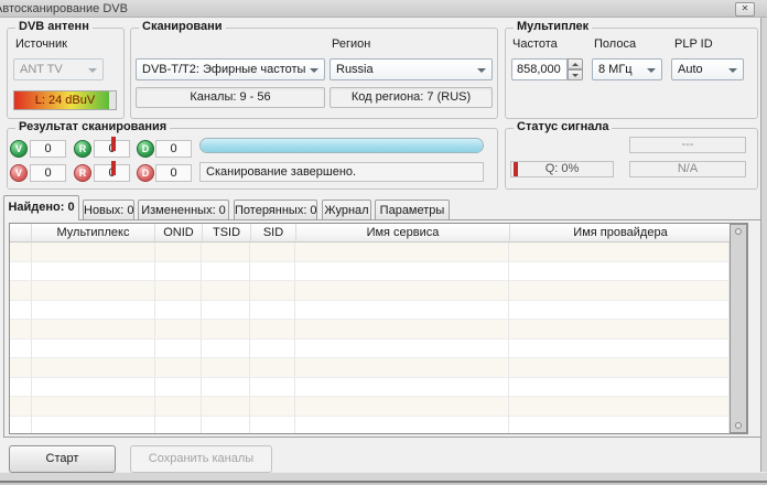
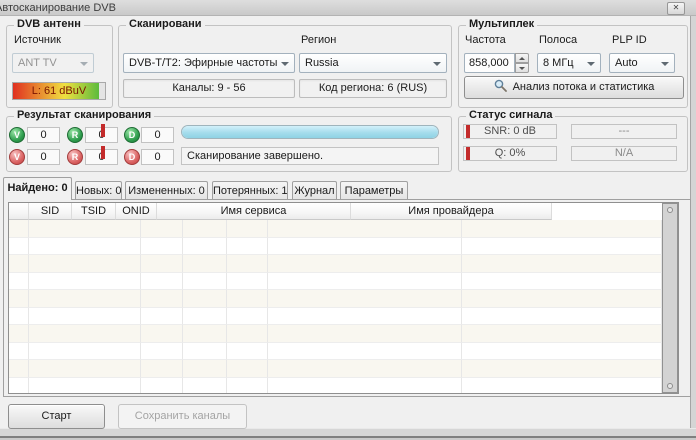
  втосканирование DVB
  ✕
  DVB антенн
  Источник
  ANT TV
- L: 24 dBuV
+ L: 61 dBuV
  Сканировани
  Регион
  DVB-T/T2: Эфирные частоты
  Russia
  Каналы: 9 - 56
- Код региона: 7 (RUS)
+ Код региона: 6 (RUS)
  Мультиплек
  Частота
  Полоса
  PLP ID
  858,000
  8 МГц
  Auto
+ Анализ потока и статистика
  Результат сканирования
  V
  0
  R
  D
  0
  V
  0
  R
  D
  0
  Сканирование завершено.
  Статус сигнала
+ SNR: 0 dB
  ---
  Q: 0%
  N/A
  Найдено: 0
  Новых: 0
  Измененных: 0
- Потерянных: 0
+ Потерянных: 1
  Журнал
  Параметры
- Мультиплекс
- ONID
+ SID
  TSID
- SID
+ ONID
  Имя сервиса
  Имя провайдера
  Старт
  Сохранить каналы
